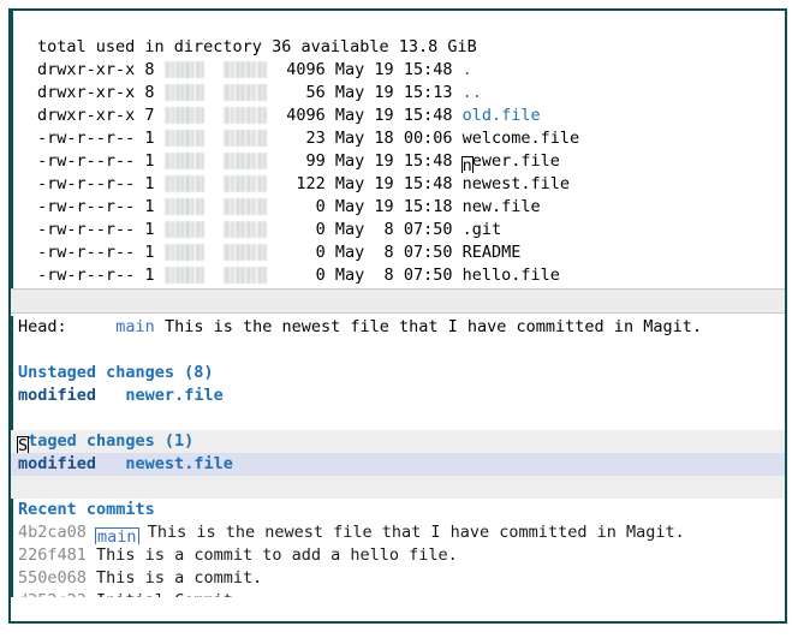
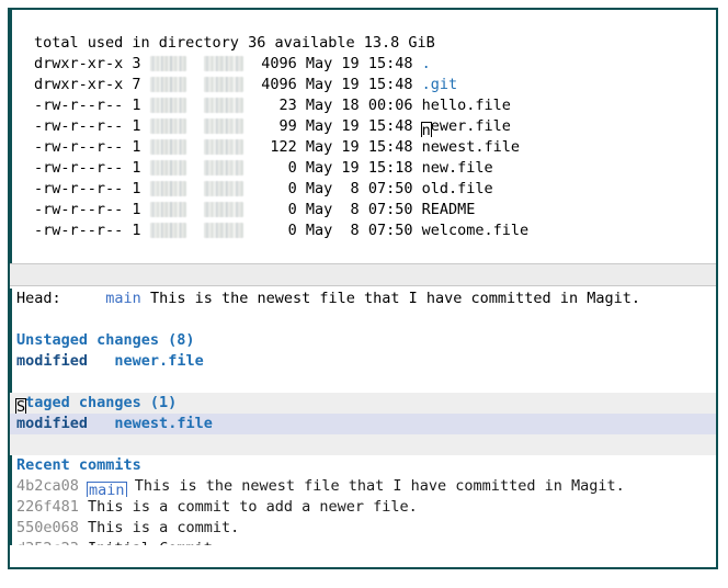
  total used in directory 36 available 13.8 GiB
- drwxr-xr-x 8 4096 May 19 15:48 .
+ drwxr-xr-x 3 4096 May 19 15:48 .
- drwxr-xr-x 8 56 May 19 15:13 ..
- drwxr-xr-x 7 4096 May 19 15:48 old.file
+ drwxr-xr-x 7 4096 May 19 15:48 .git
- -rw-r--r-- 1 23 May 18 00:06 welcome.file
+ -rw-r--r-- 1 23 May 18 00:06 hello.file
  -rw-r--r-- 1 99 May 19 15:48 newer.file
  -rw-r--r-- 1 122 May 19 15:48 newest.file
  -rw-r--r-- 1 0 May 19 15:18 new.file
- -rw-r--r-- 1 0 May 8 07:50 .git
+ -rw-r--r-- 1 0 May 8 07:50 old.file
  -rw-r--r-- 1 0 May 8 07:50 README
- -rw-r--r-- 1 0 May 8 07:50 hello.file
+ -rw-r--r-- 1 0 May 8 07:50 welcome.file
  Head: main This is the newest file that I have committed in Magit.
  Unstaged changes (8)
  modified newer.file
  Staged changes (1)
  modified newest.file
  Recent commits
  4b2ca08 main This is the newest file that I have committed in Magit.
- 226f481 This is a commit to add a hello file.
+ 226f481 This is a commit to add a newer file.
  550e068 This is a commit.
